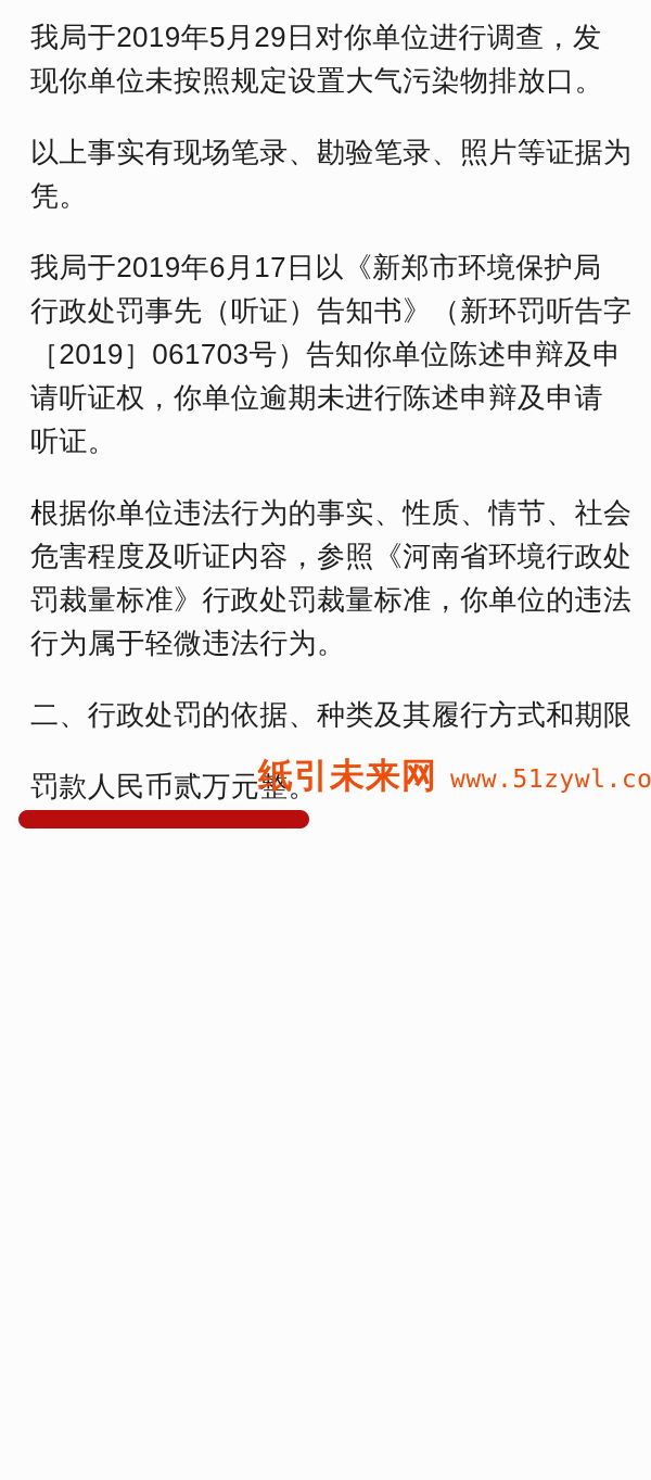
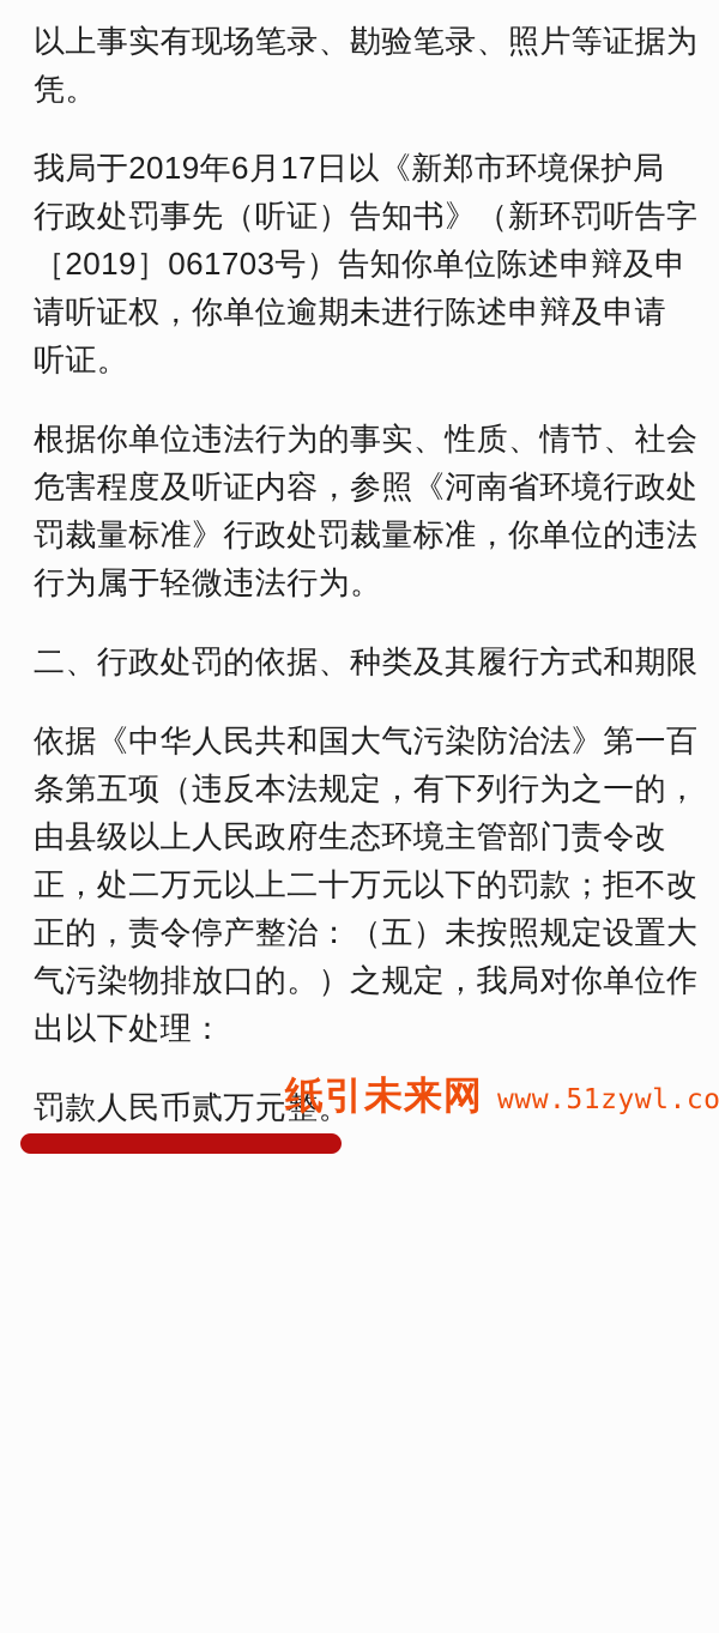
- 我局于2019年5月29日对你单位进行调查，发
- 现你单位未按照规定设置大气污染物排放口。
  以上事实有现场笔录、勘验笔录、照片等证据为
  凭。
  我局于2019年6月17日以《新郑市环境保护局
  行政处罚事先（听证）告知书》（新环罚听告字
  ［2019］061703号）告知你单位陈述申辩及申
  请听证权，你单位逾期未进行陈述申辩及申请
  听证。
  根据你单位违法行为的事实、性质、情节、社会
  危害程度及听证内容，参照《河南省环境行政处
  罚裁量标准》行政处罚裁量标准，你单位的违法
  行为属于轻微违法行为。
  二、行政处罚的依据、种类及其履行方式和期限
+ 依据《中华人民共和国大气污染防治法》第一百
+ 条第五项（违反本法规定，有下列行为之一的，
+ 由县级以上人民政府生态环境主管部门责令改
+ 正，处二万元以上二十万元以下的罚款；拒不改
+ 正的，责令停产整治：（五）未按照规定设置大
+ 气污染物排放口的。）之规定，我局对你单位作
+ 出以下处理：
  罚款人民币贰万元整。
  纸引未来网 www.51zywl.co
